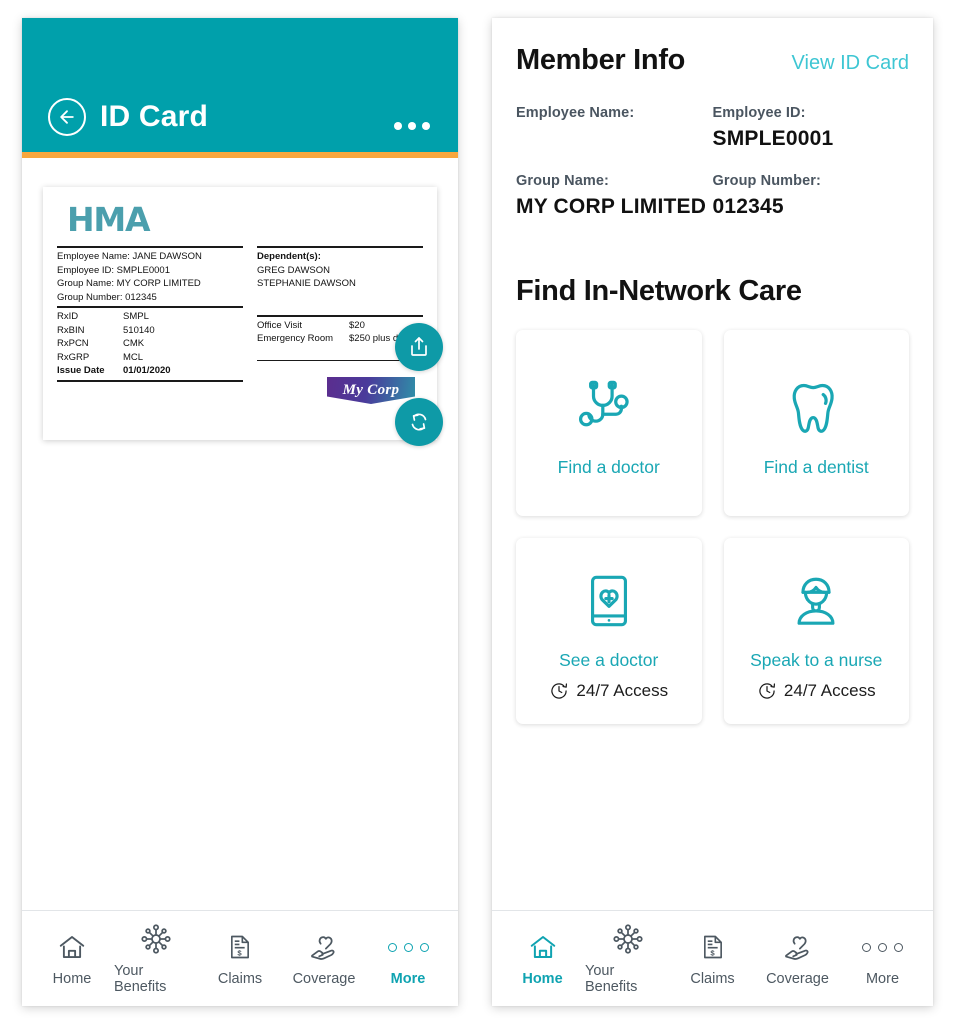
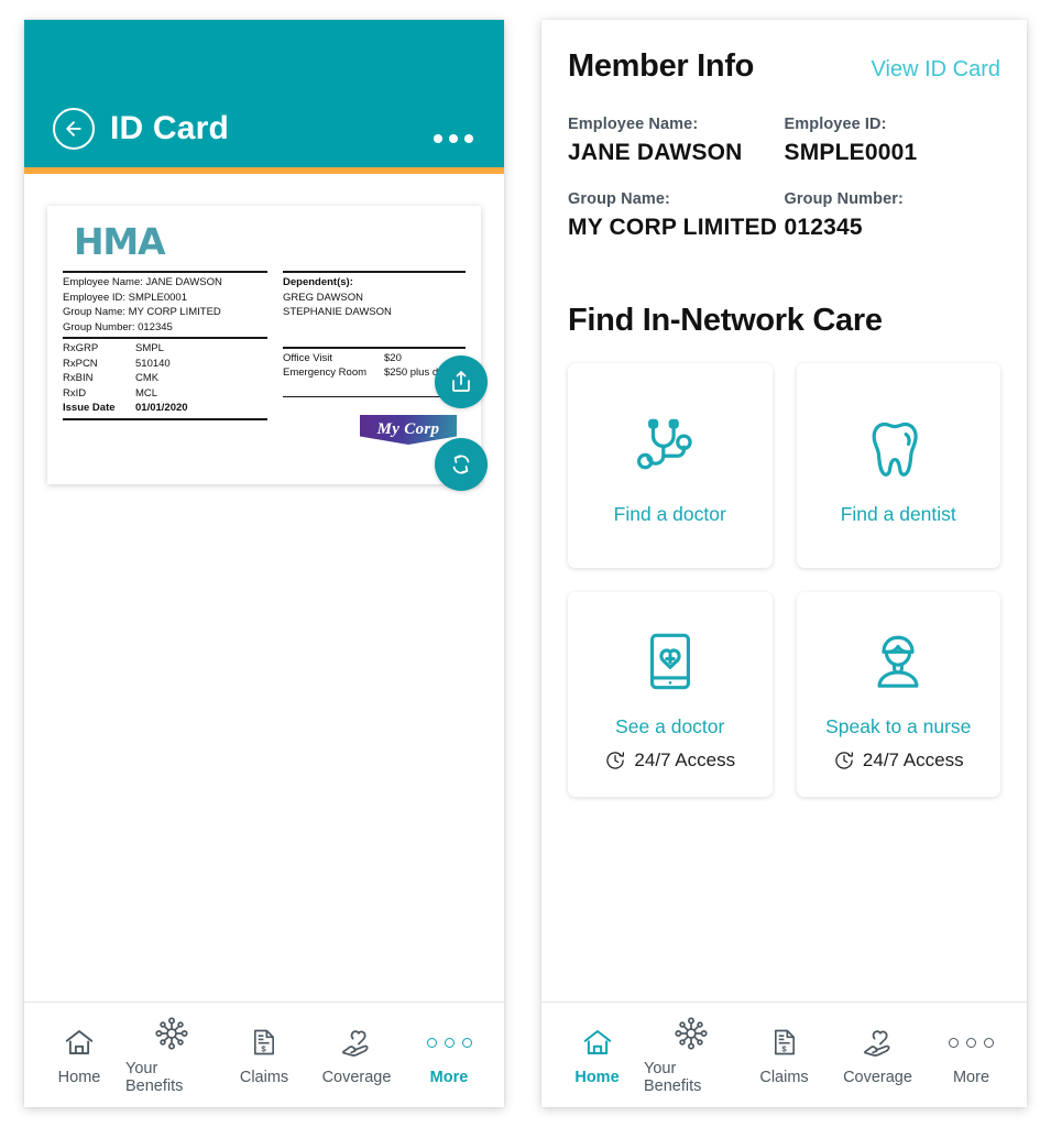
  ID Card
  HMA
  Employee Name: JANE DAWSON
  Employee ID: SMPLE0001
  Group Name: MY CORP LIMITED
  Group Number: 012345
- RxID
+ RxGRP
  SMPL
- RxBIN
+ RxPCN
  510140
- RxPCN
+ RxBIN
  CMK
- RxGRP
+ RxID
  MCL
  Issue Date
  01/01/2020
  Dependent(s):
  GREG DAWSON
  STEPHANIE DAWSON
  Office Visit
  $20
  Emergency Room
  My Corp
  Home
  Your Benefits
  $
  Claims
  Coverage
  More
  Member Info
  View ID Card
  Employee Name:
+ JANE DAWSON
  Employee ID:
  SMPLE0001
  Group Name:
  MY CORP LIMITED
  Group Number:
  012345
  Find In-Network Care
  Find a doctor
  Find a dentist
  See a doctor
  24/7 Access
  Speak to a nurse
  24/7 Access
  Home
  Your Benefits
  $
  Claims
  Coverage
  More
